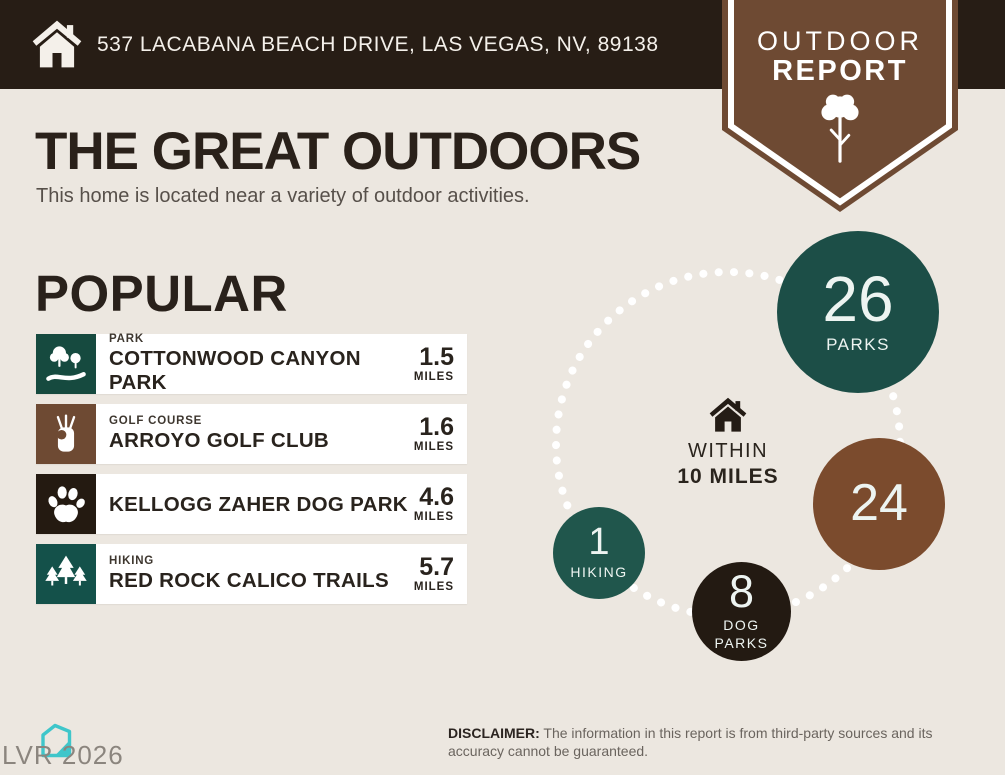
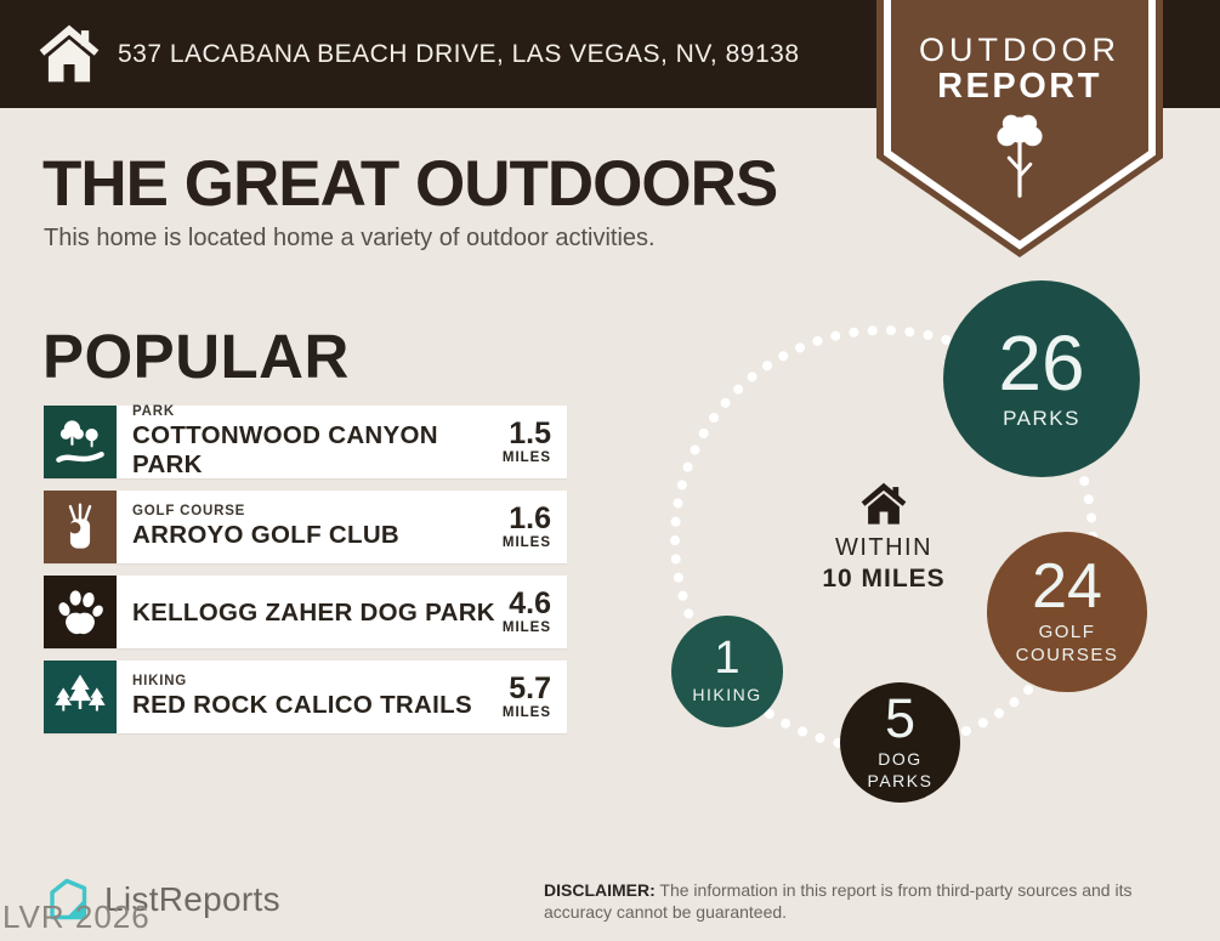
  537 LACABANA BEACH DRIVE, LAS VEGAS, NV, 89138
  OUTDOOR
  REPORT
  THE GREAT OUTDOORS
- This home is located near a variety of outdoor activities.
+ This home is located home a variety of outdoor activities.
  POPULAR
  PARK
  COTTONWOOD CANYON PARK
  1.5
  MILES
  GOLF COURSE
  ARROYO GOLF CLUB
  1.6
  MILES
  KELLOGG ZAHER DOG PARK
  4.6
  MILES
  HIKING
  RED ROCK CALICO TRAILS
  5.7
  MILES
  WITHIN
  10 MILES
  26
  PARKS
  24
+ GOLF COURSES
- 8
+ 5
  DOG PARKS
  1
  HIKING
+ ListReports
  DISCLAIMER: The information in this report is from third-party sources and its accuracy cannot be guaranteed.
  LVR 2026
